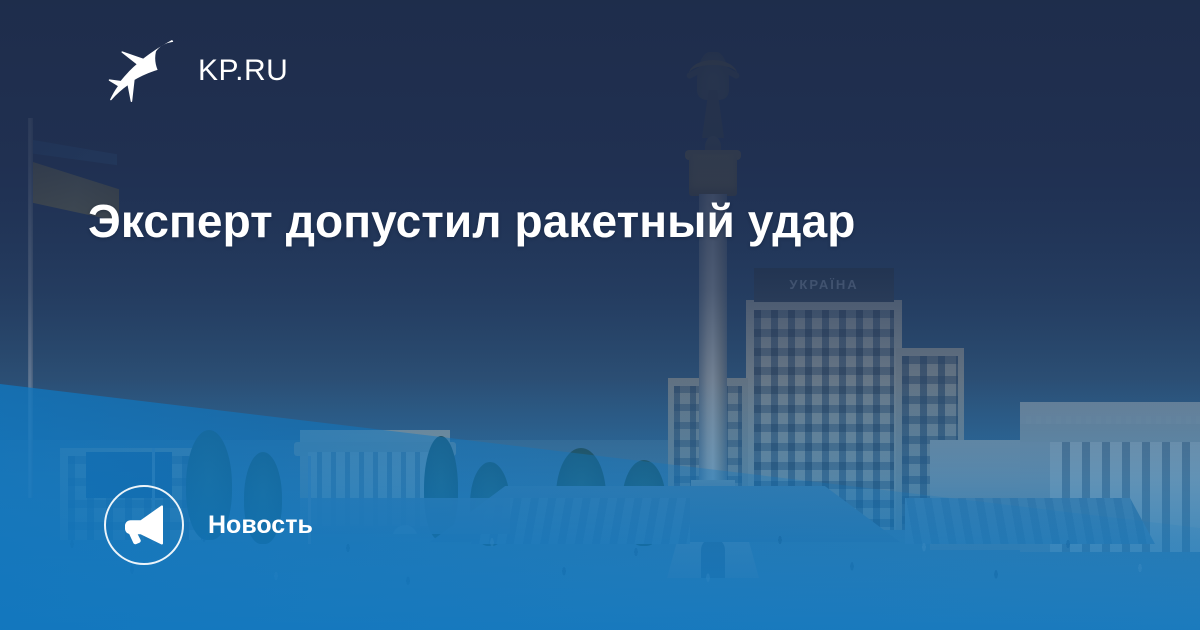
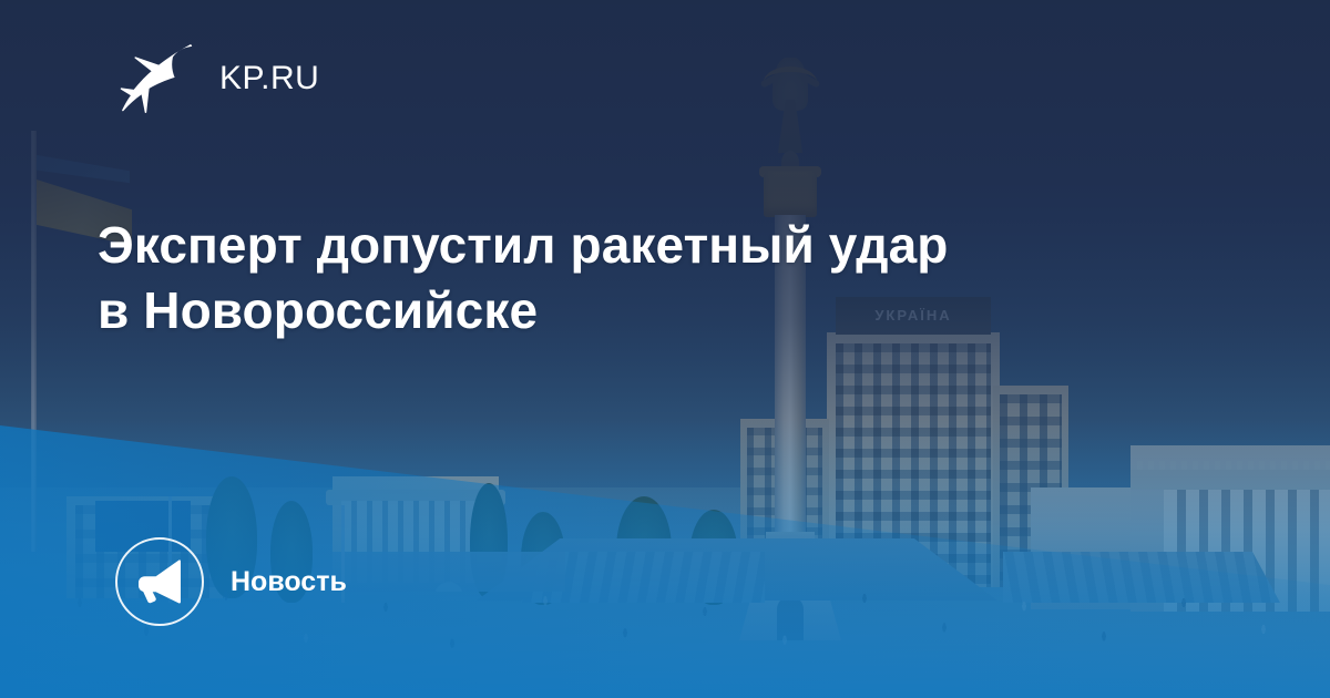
  KP.RU
  Эксперт допустил ракетный удар
+ в Новороссийске
  Новость
